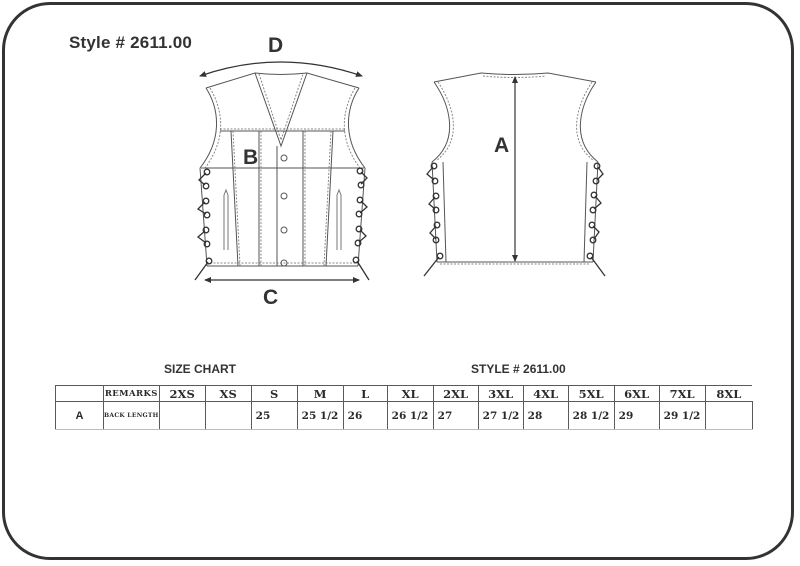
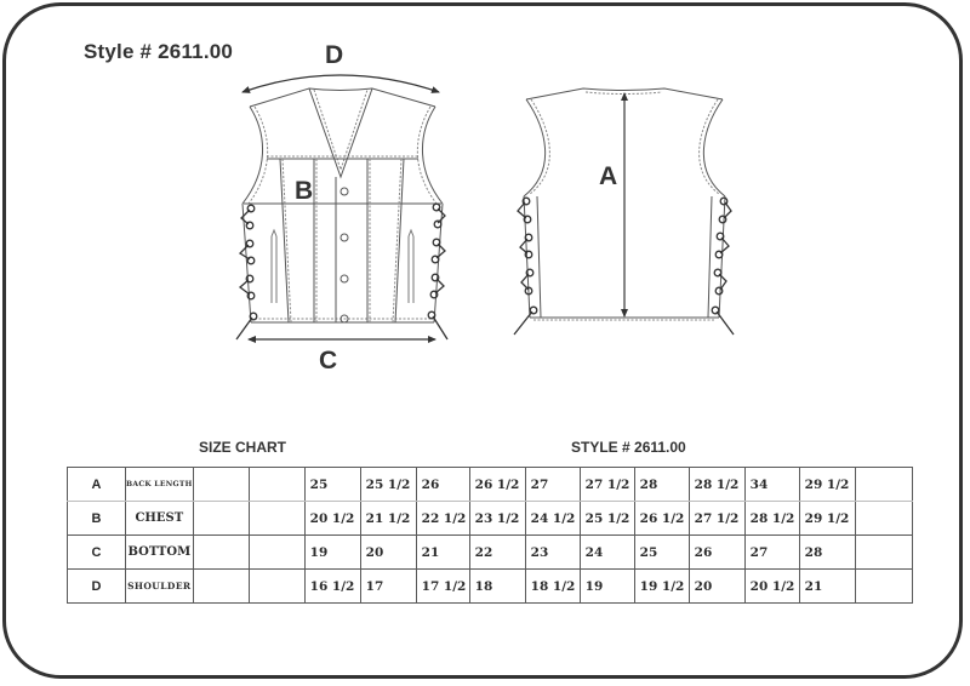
  Style # 2611.00
  D
  B
  C
  A
  SIZE CHART
  STYLE # 2611.00
- 	REMARKS	2XS	XS	S	M	L	XL	2XL	3XL	4XL	5XL	6XL	7XL	8XL
- A				25	25 1/2	26	26 1/2	27	27 1/2	28	28 1/2	29	29 1/2
+ A				25	25 1/2	26	26 1/2	27	27 1/2	28	28 1/2	34	29 1/2
+ B	CHEST			20 1/2	21 1/2	22 1/2	23 1/2	24 1/2	25 1/2	26 1/2	27 1/2	28 1/2	29 1/2
+ C	BOTTOM			19	20	21	22	23	24	25	26	27	28
+ D	SHOULDER			16 1/2	17	17 1/2	18	18 1/2	19	19 1/2	20	20 1/2	21
